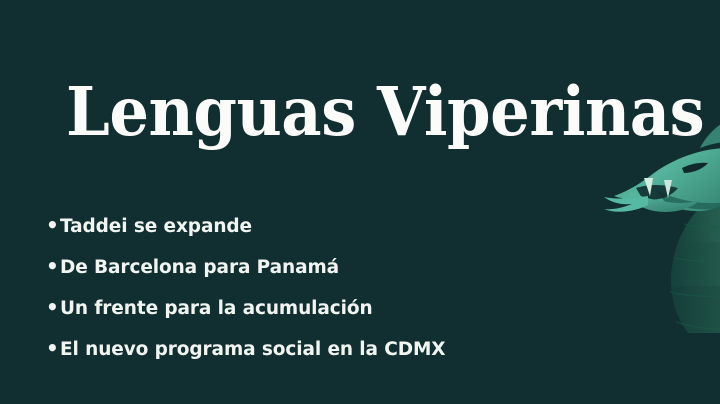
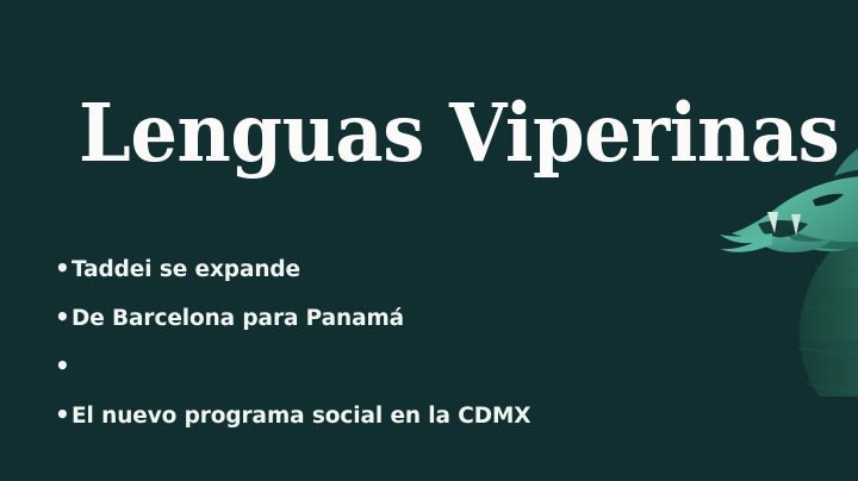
  Lenguas Viperinas
  •
  Taddei se expande
  •
  De Barcelona para Panamá
  •
- Un frente para la acumulación
  •
  El nuevo programa social en la CDMX
